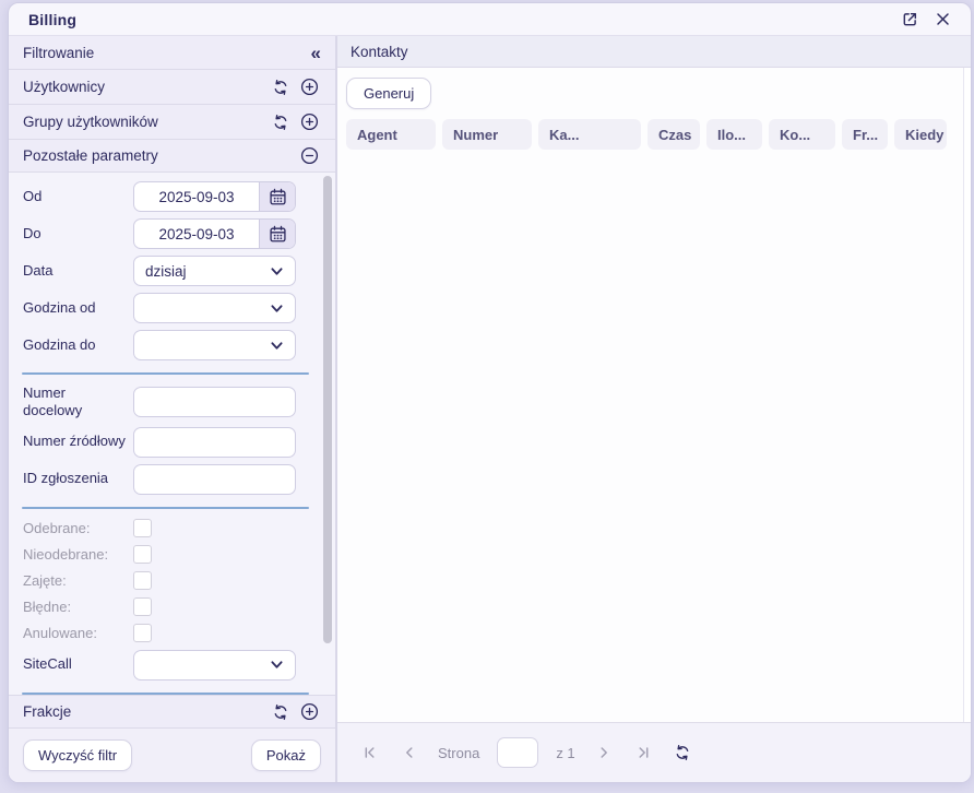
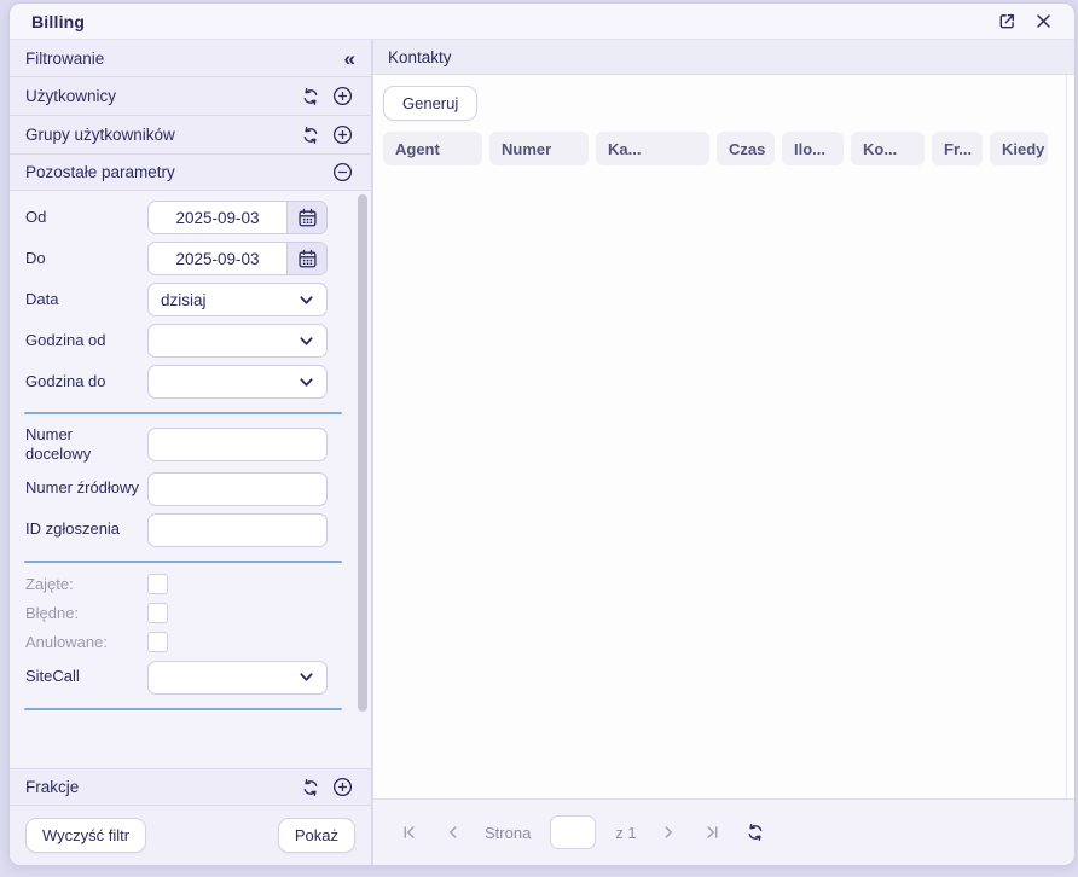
  Billing
  Filtrowanie
  «
  Użytkownicy
  Grupy użytkowników
  Pozostałe parametry
  Od
  2025-09-03
  Do
  2025-09-03
  Data
  dzisiaj
  Godzina od
  Godzina do
  Numer docelowy
  Numer źródłowy
  ID zgłoszenia
- Odebrane:
- Nieodebrane:
  Zajęte:
  Błędne:
  Anulowane:
  SiteCall
  Frakcje
  Wyczyść filtr
  Pokaż
  Kontakty
  Generuj
  Agent
  Numer
  Ka...
  Czas
  Ilo...
  Ko...
  Fr...
  Kiedy
  Strona
  z 1
